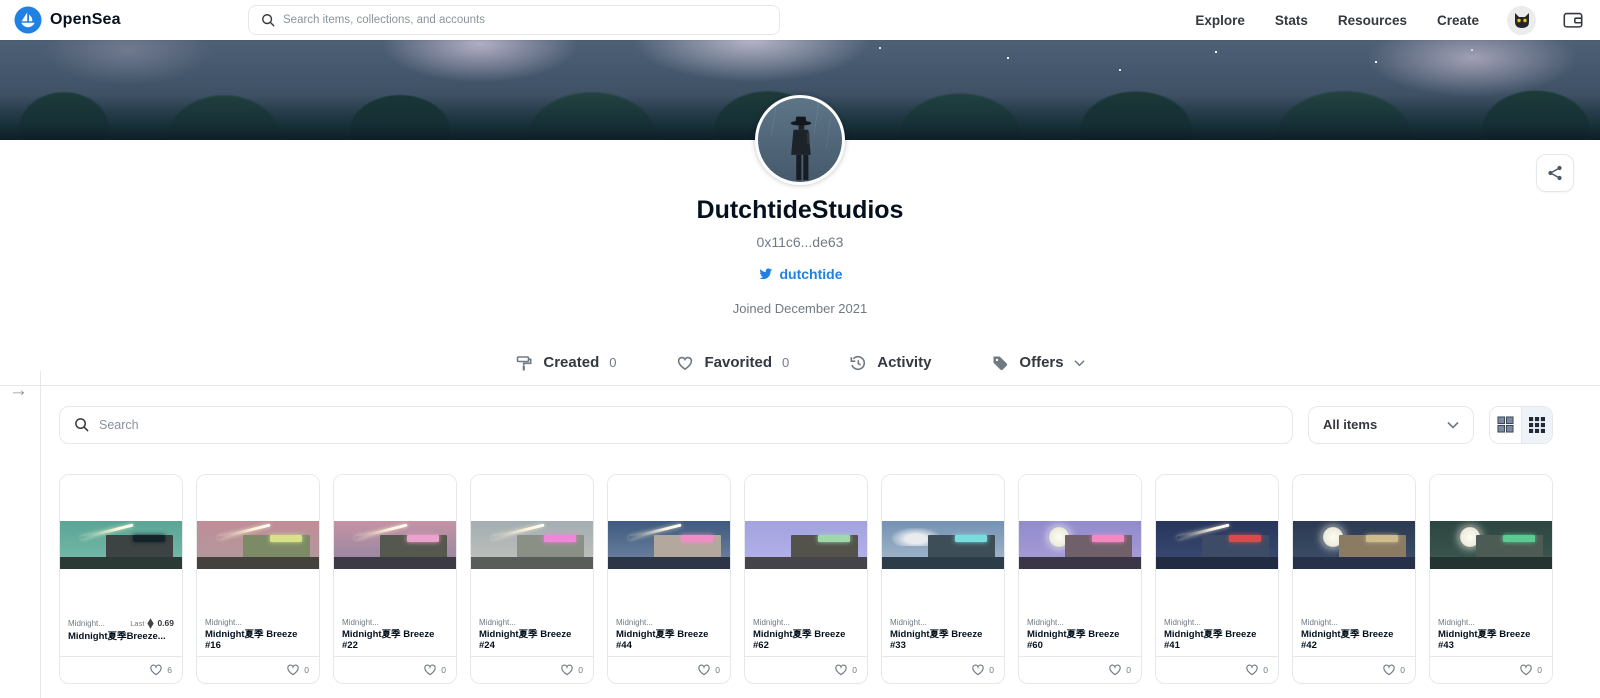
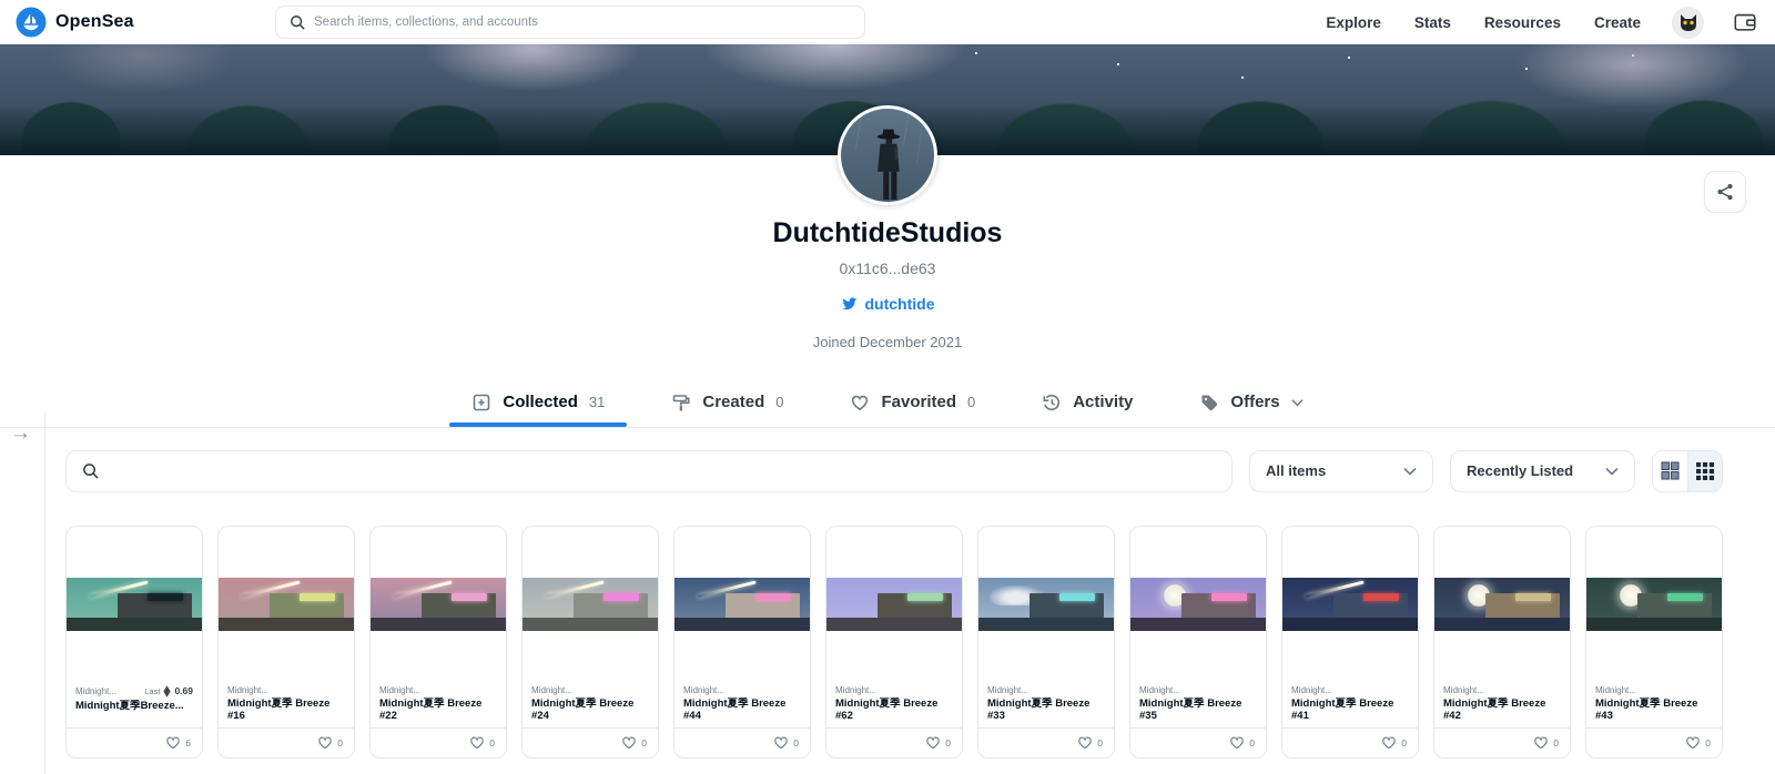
  OpenSea
  Search items, collections, and accounts
  Explore
  Stats
  Resources
  Create
  DutchtideStudios
  0x11c6...de63
  dutchtide
  Joined December 2021
+ Collected
+ 31
  Created
  0
  Favorited
  0
  Activity
  Offers
  →
- Search
  All items
+ Recently Listed
  Midnight...
  Last
  0.69
  Midnight夏季Breeze...
  6
  Midnight...
  Midnight夏季 Breeze #16
  0
  Midnight...
  Midnight夏季 Breeze #22
  0
  Midnight...
  Midnight夏季 Breeze #24
  0
  Midnight...
  Midnight夏季 Breeze #44
  0
  Midnight...
  Midnight夏季 Breeze #62
  0
  Midnight...
  Midnight夏季 Breeze #33
  0
  Midnight...
- Midnight夏季 Breeze #60
+ Midnight夏季 Breeze #35
  0
  Midnight...
  Midnight夏季 Breeze #41
  0
  Midnight...
  Midnight夏季 Breeze #42
  0
  Midnight...
  Midnight夏季 Breeze #43
  0
